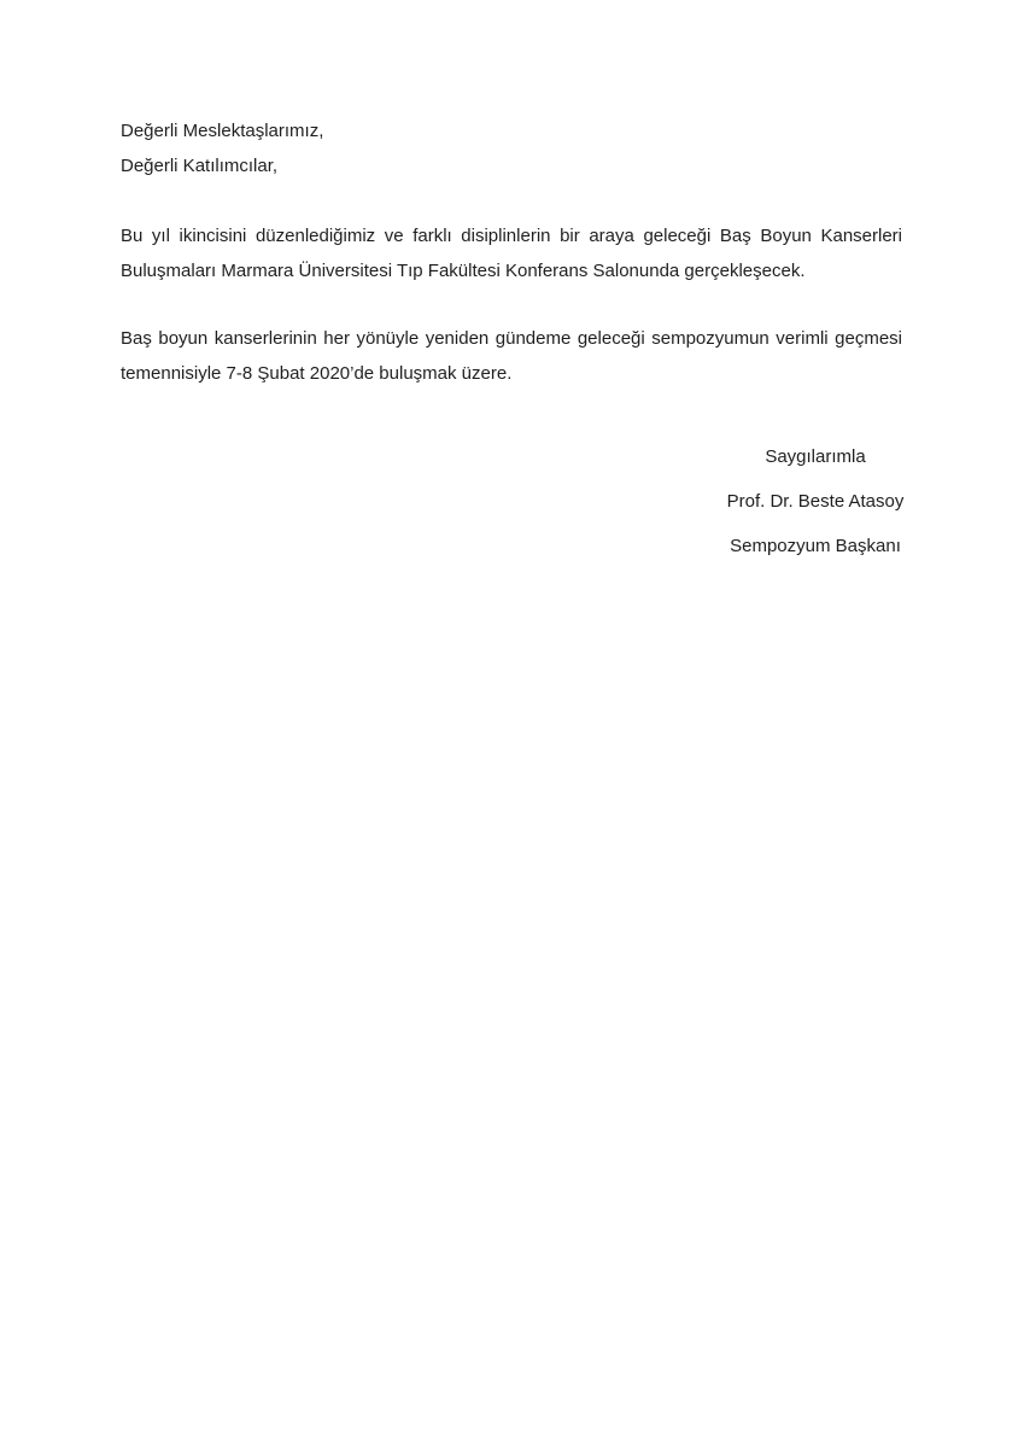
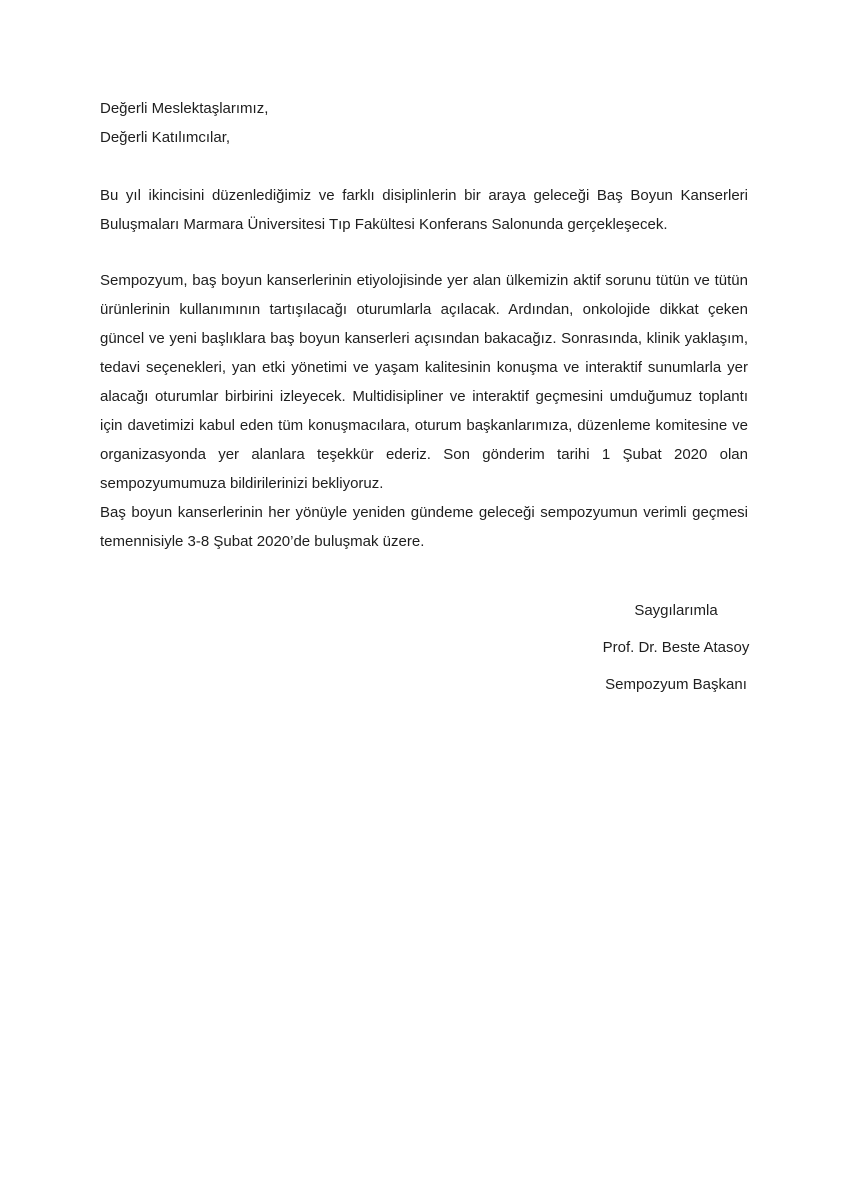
  Değerli Meslektaşlarımız,
  Değerli Katılımcılar,
  Bu yıl ikincisini düzenlediğimiz ve farklı disiplinlerin bir araya geleceği Baş Boyun Kanserleri Buluşmaları Marmara Üniversitesi Tıp Fakültesi Konferans Salonunda gerçekleşecek.
+ Sempozyum, baş boyun kanserlerinin etiyolojisinde yer alan ülkemizin aktif sorunu tütün ve tütün ürünlerinin kullanımının tartışılacağı oturumlarla açılacak. Ardından, onkolojide dikkat çeken güncel ve yeni başlıklara baş boyun kanserleri açısından bakacağız. Sonrasında, klinik yaklaşım, tedavi seçenekleri, yan etki yönetimi ve yaşam kalitesinin konuşma ve interaktif sunumlarla yer alacağı oturumlar birbirini izleyecek. Multidisipliner ve interaktif geçmesini umduğumuz toplantı için davetimizi kabul eden tüm konuşmacılara, oturum başkanlarımıza, düzenleme komitesine ve organizasyonda yer alanlara teşekkür ederiz. Son gönderim tarihi 1 Şubat 2020 olan sempozyumumuza bildirilerinizi bekliyoruz.
- Baş boyun kanserlerinin her yönüyle yeniden gündeme geleceği sempozyumun verimli geçmesi temennisiyle 7-8 Şubat 2020’de buluşmak üzere.
+ Baş boyun kanserlerinin her yönüyle yeniden gündeme geleceği sempozyumun verimli geçmesi temennisiyle 3-8 Şubat 2020’de buluşmak üzere.
  Saygılarımla
  Prof. Dr. Beste Atasoy
  Sempozyum Başkanı
